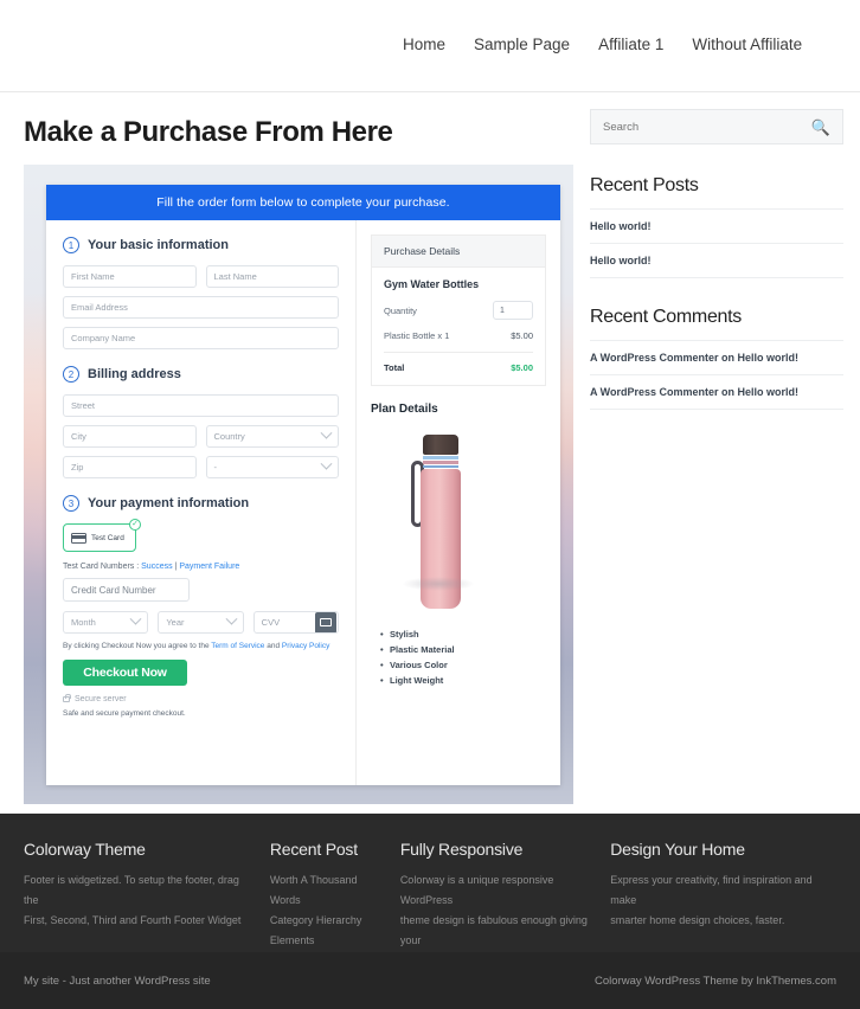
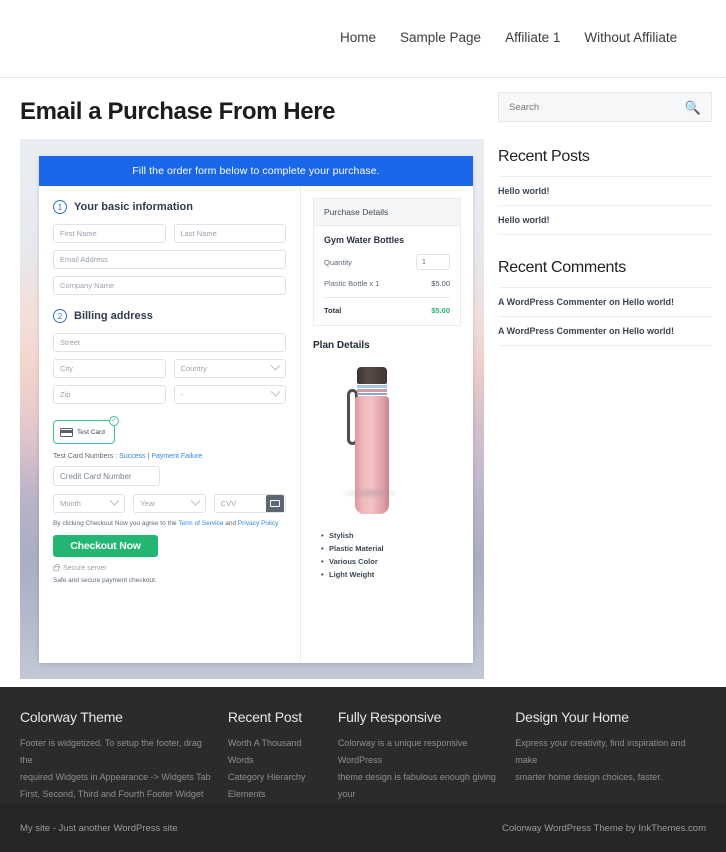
  Home
  Sample Page
  Affiliate 1
  Without Affiliate
- Make a Purchase From Here
+ Email a Purchase From Here
  Fill the order form below to complete your purchase.
  1
  Your basic information
  First Name
  Last Name
  Email Address
  Company Name
  2
  Billing address
  Street
  City
  Country
  Zip
  -
- 3
- Your payment information
  Credit Card Number
  Month
  Year
  CVV
  Checkout Now
  Purchase Details
  Gym Water Bottles
  Quantity
  Plastic Bottle x 1
  $5.00
  Total
  $5.00
  Plan Details
  Stylish
  Plastic Material
  Various Color
  Light Weight
  Search
  🔍
  Recent Posts
  Hello world!
  Hello world!
  Recent Comments
  A WordPress Commenter on Hello world!
  A WordPress Commenter on Hello world!
  Colorway Theme
  Footer is widgetized. To setup the footer, drag the
+ required Widgets in Appearance -> Widgets Tab
  First, Second, Third and Fourth Footer Widget
  Recent Post
  Worth A Thousand Words
  Category Hierarchy
  Elements
  Fully Responsive
  Colorway is a unique responsive WordPress
  theme design is fabulous enough giving your
  Design Your Home
  Express your creativity, find inspiration and make
  smarter home design choices, faster.
  My site - Just another WordPress site
  Colorway WordPress Theme by InkThemes.com
